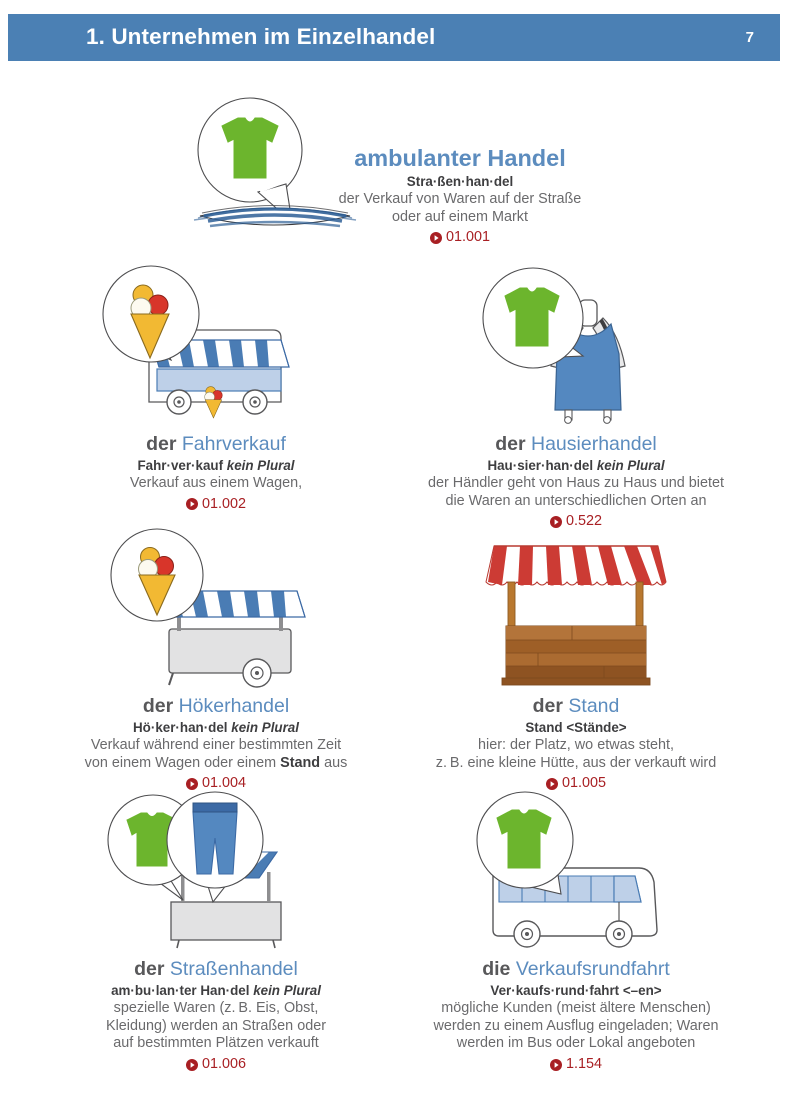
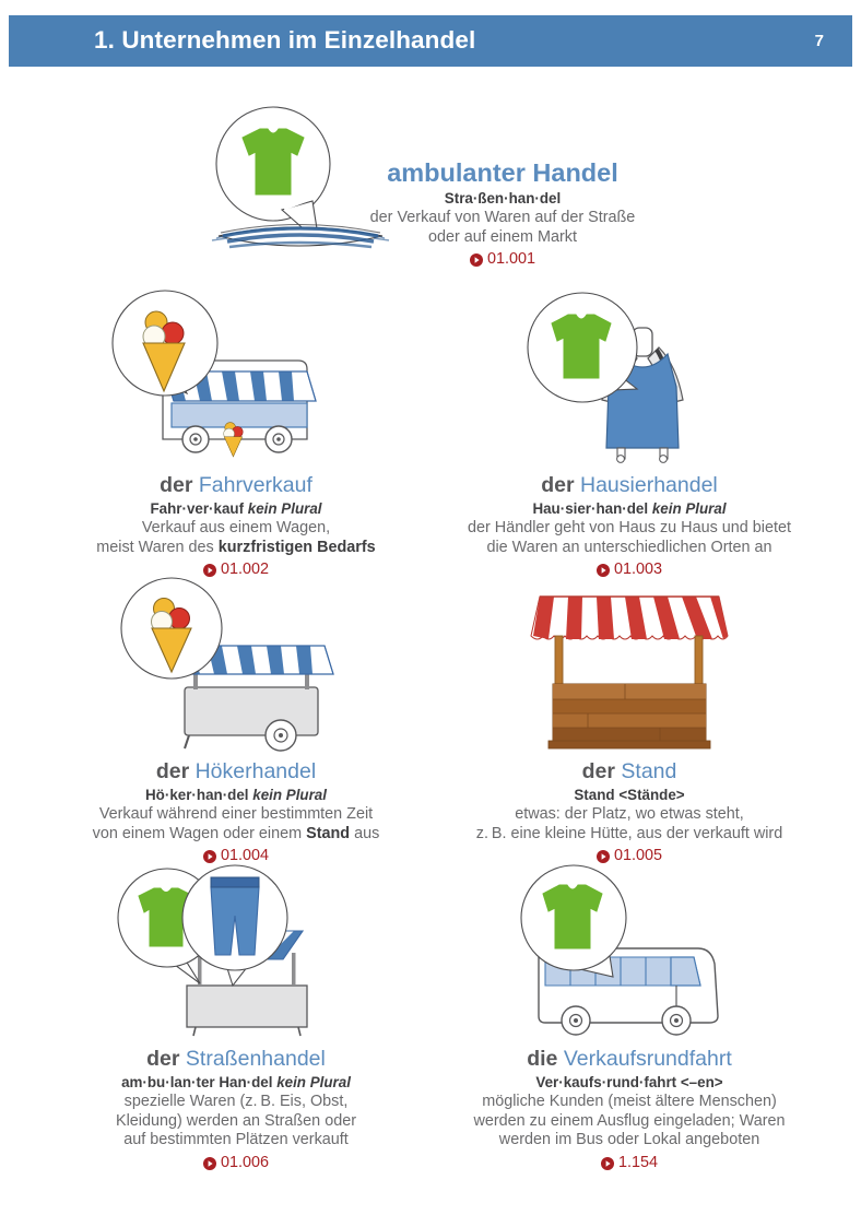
  1. Unternehmen im Einzelhandel
  7
  ambulanter Handel
  Stra·ßen·han·del
  der Verkauf von Waren auf der Straße
  oder auf einem Markt
  01.001
  der Fahrverkauf
  Fahr·ver·kauf kein Plural
  Verkauf aus einem Wagen,
+ meist Waren des kurzfristigen Bedarfs
  01.002
  der Hausierhandel
  Hau·sier·han·del kein Plural
  der Händler geht von Haus zu Haus und bietet
  die Waren an unterschiedlichen Orten an
- 0.522
+ 01.003
  der Hökerhandel
  Hö·ker·han·del kein Plural
  Verkauf während einer bestimmten Zeit
  von einem Wagen oder einem Stand aus
  01.004
  der Stand
  Stand <Stände>
- hier: der Platz, wo etwas steht,
+ etwas: der Platz, wo etwas steht,
  z. B. eine kleine Hütte, aus der verkauft wird
  01.005
  der Straßenhandel
  am·bu·lan·ter Han·del kein Plural
  spezielle Waren (z. B. Eis, Obst,
  Kleidung) werden an Straßen oder
  auf bestimmten Plätzen verkauft
  01.006
  die Verkaufsrundfahrt
  Ver·kaufs·rund·fahrt <–en>
  mögliche Kunden (meist ältere Menschen)
  werden zu einem Ausflug eingeladen; Waren
  werden im Bus oder Lokal angeboten
  1.154
